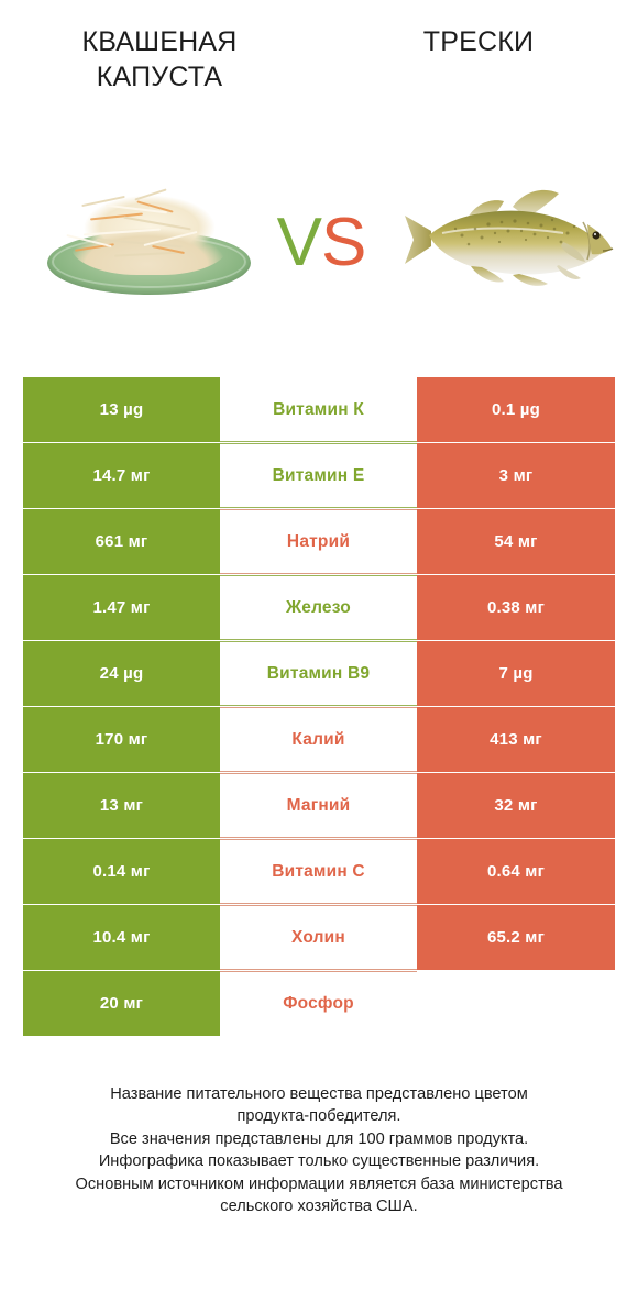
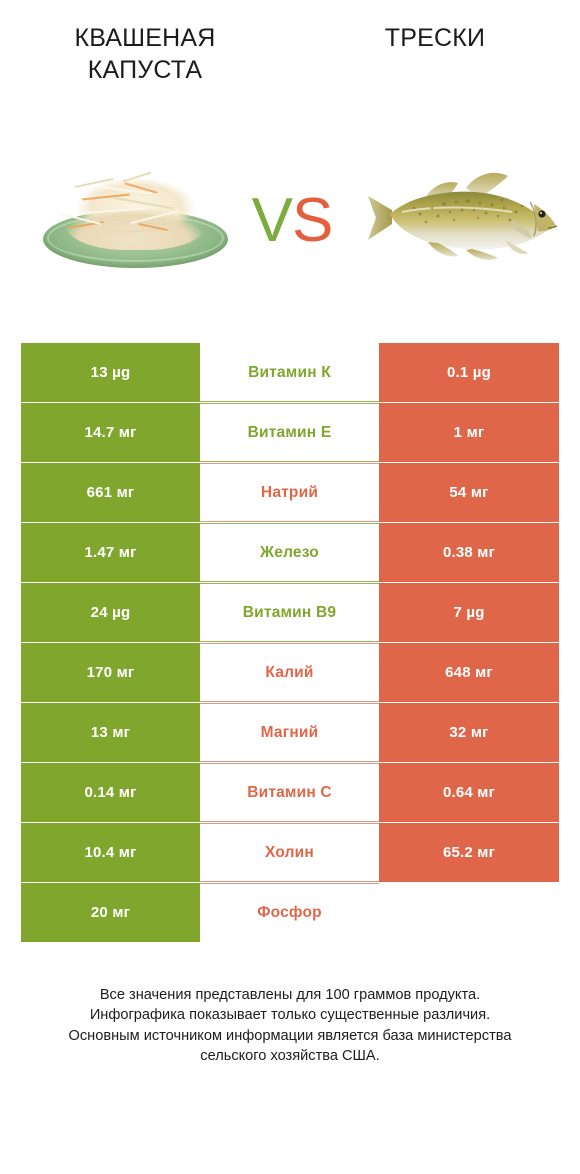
  КВАШЕНАЯ КАПУСТА
  ТРЕСКИ
  VS
  13 µg
  Витамин К
  0.1 µg
  14.7 мг
  Витамин E
- 3 мг
+ 1 мг
  661 мг
  Натрий
  54 мг
  1.47 мг
  Железо
  0.38 мг
  24 µg
  Витамин B9
  7 µg
  170 мг
  Калий
- 413 мг
+ 648 мг
  13 мг
  Магний
  32 мг
  0.14 мг
  Витамин C
  0.64 мг
  10.4 мг
  Холин
  65.2 мг
  20 мг
  Фосфор
- Название питательного вещества представлено цветом
- продукта-победителя.
  Все значения представлены для 100 граммов продукта.
  Инфографика показывает только существенные различия.
  Основным источником информации является база министерства
  сельского хозяйства США.
